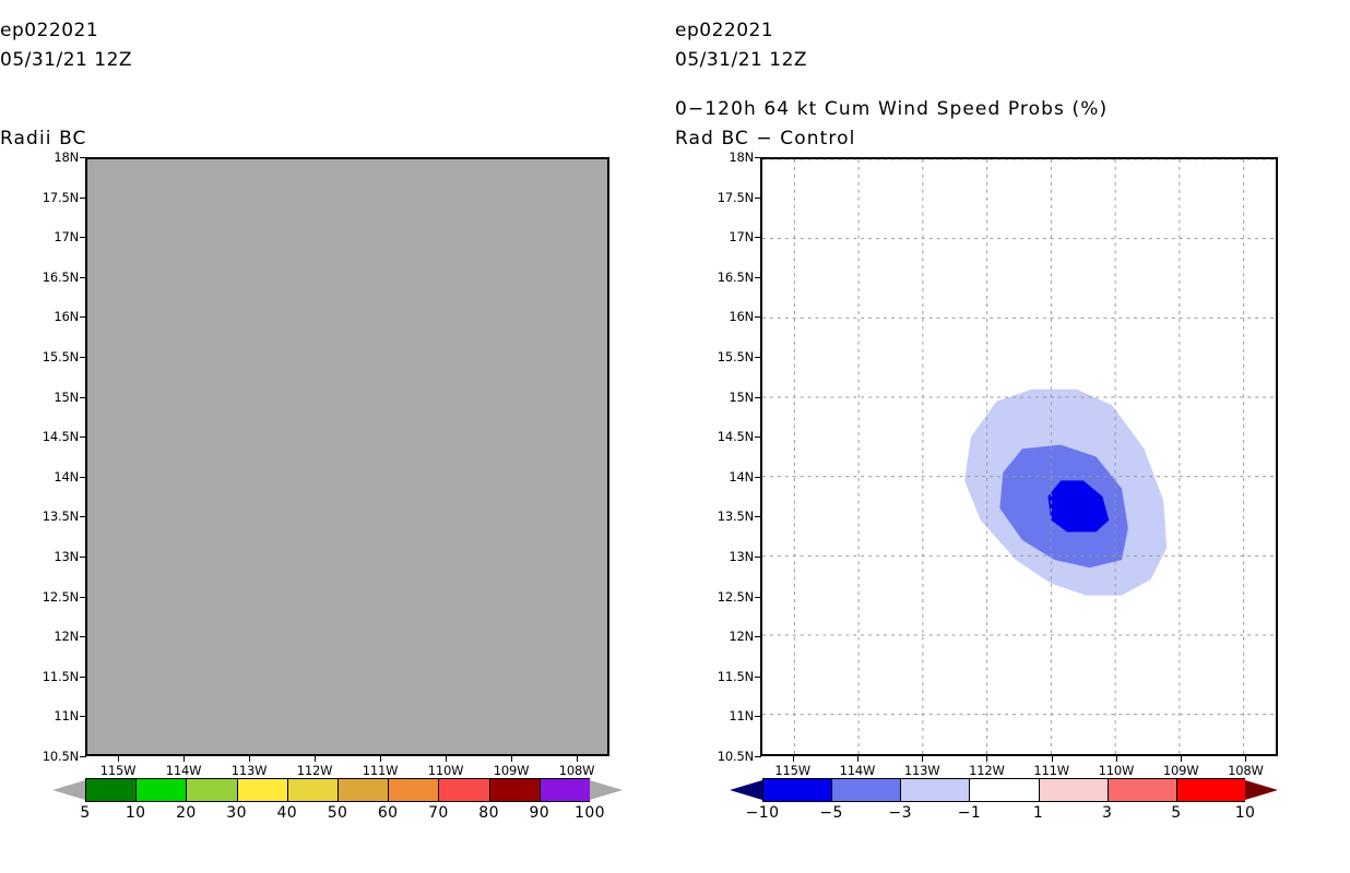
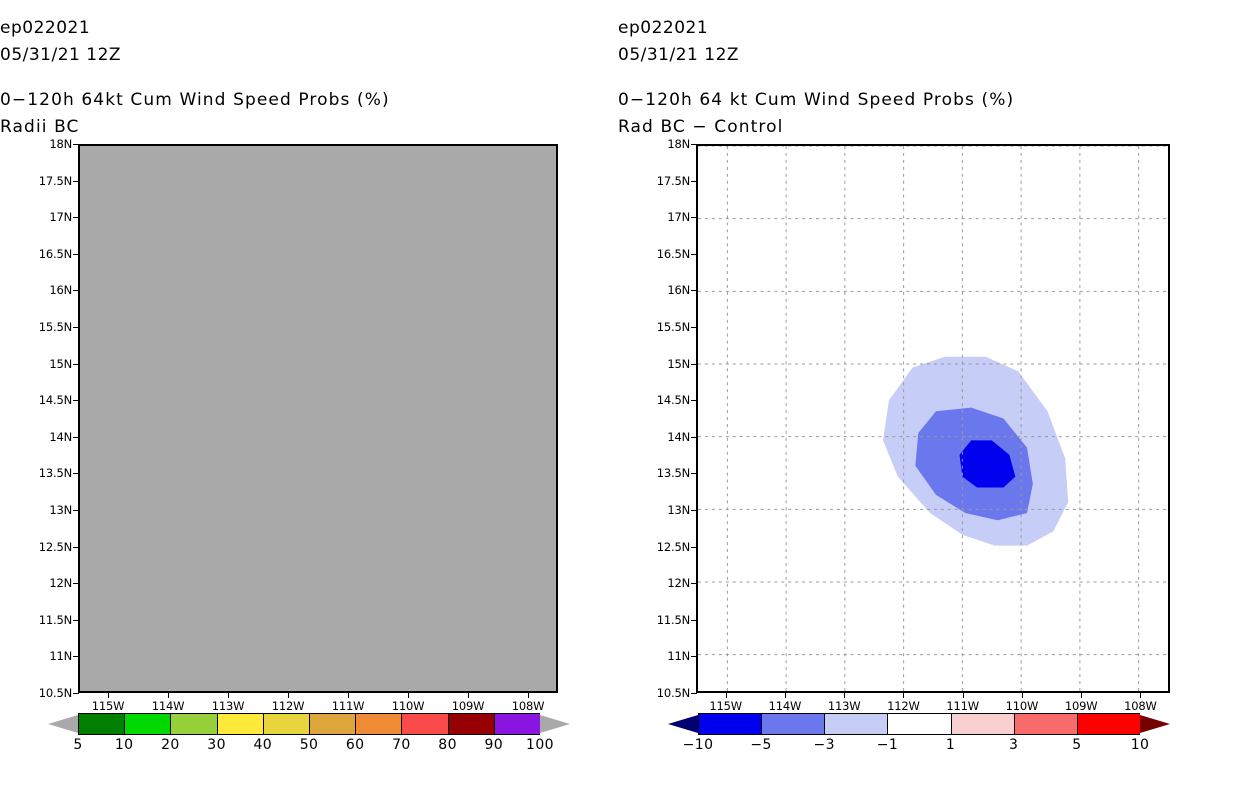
  ep022021
  05/31/21 12Z
+ 0−120h 64kt Cum Wind Speed Probs (%)
  Radii BC
  18N
  17.5N
  17N
  16.5N
  16N
  15.5N
  15N
  14.5N
  14N
  13.5N
  13N
  12.5N
  12N
  11.5N
  11N
  10.5N
  115W
  114W
  113W
  112W
  111W
  110W
  109W
  108W
  5
  10
  20
  30
  40
  50
  60
  70
  80
  90
  100
  ep022021
  05/31/21 12Z
  0−120h 64 kt Cum Wind Speed Probs (%)
  Rad BC − Control
  18N
  17.5N
  17N
  16.5N
  16N
  15.5N
  15N
  14.5N
  14N
  13.5N
  13N
  12.5N
  12N
  11.5N
  11N
  10.5N
  115W
  114W
  113W
  112W
  111W
  110W
  109W
  108W
  −10
  −5
  −3
  −1
  1
  3
  5
  10
